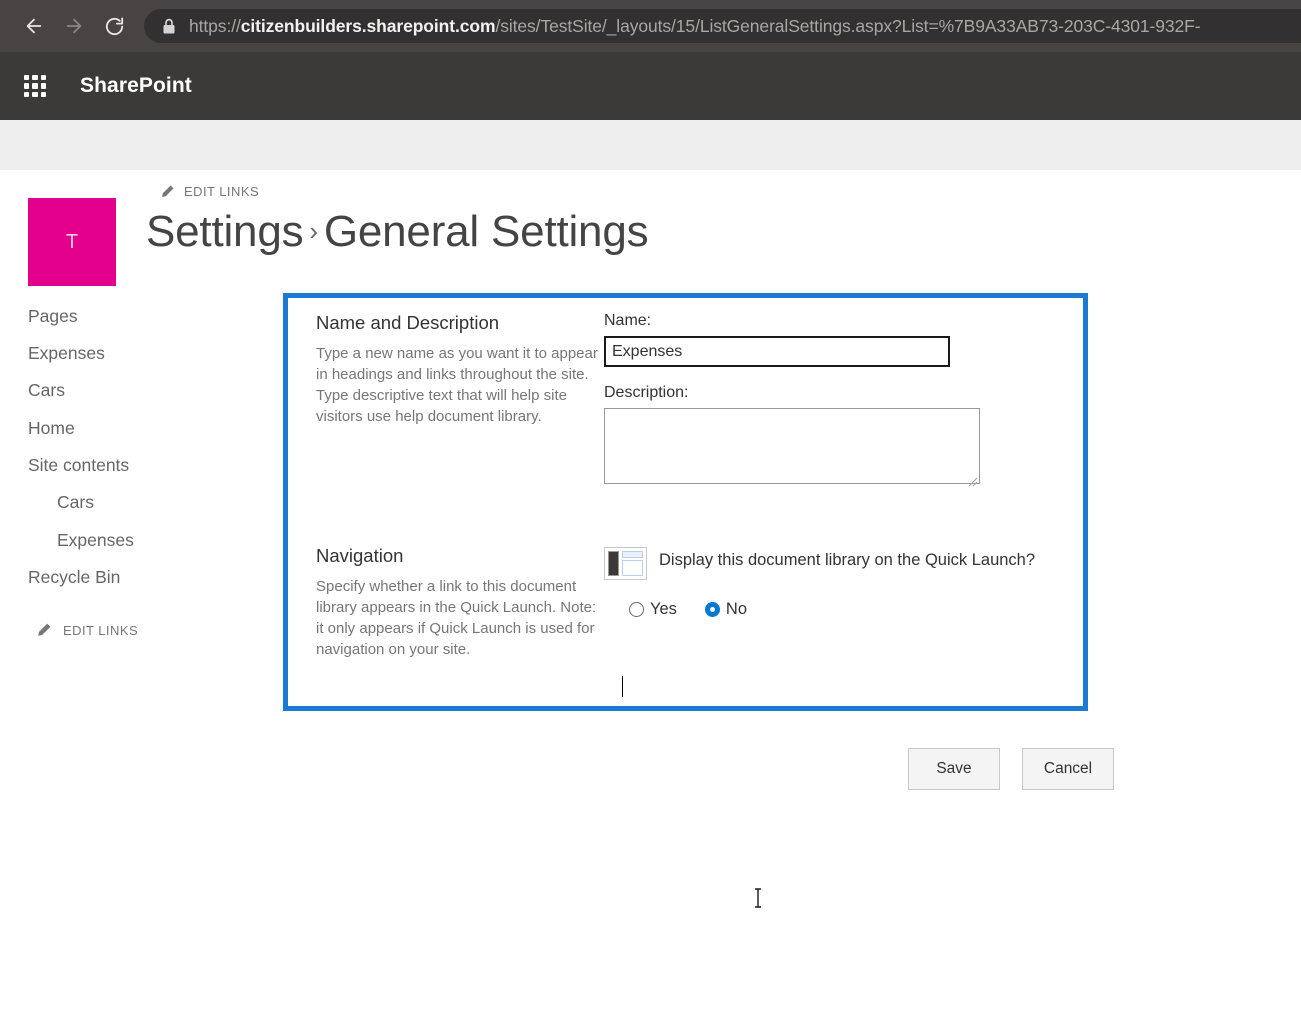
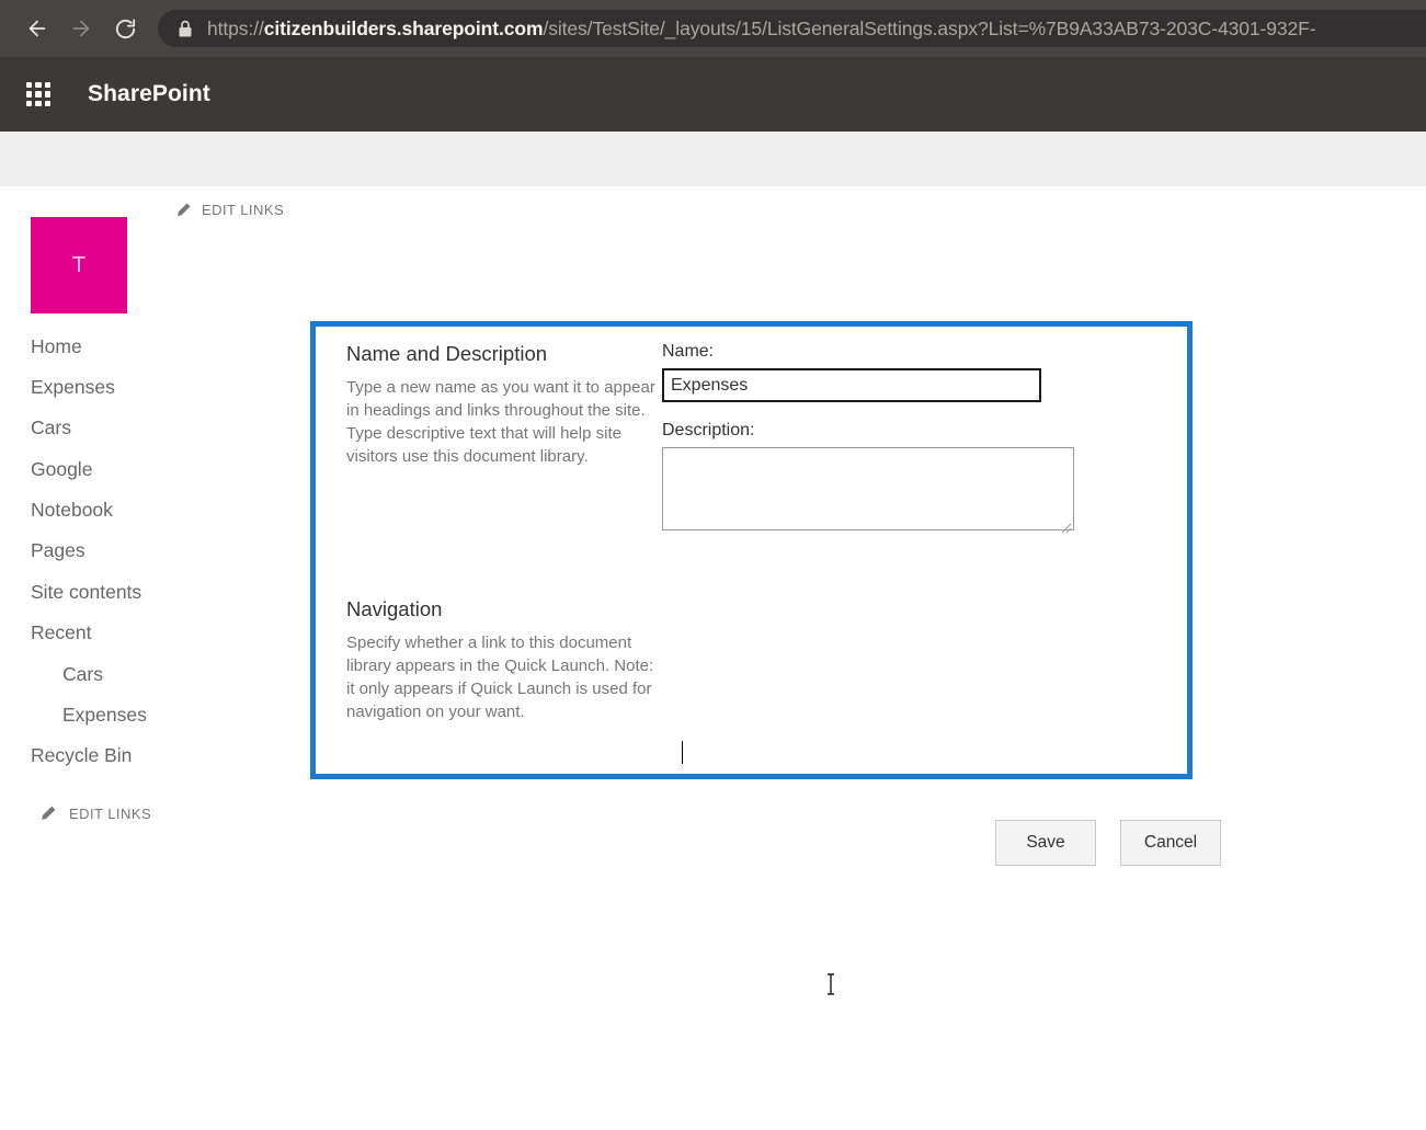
  https://citizenbuilders.sharepoint.com/sites/TestSite/_layouts/15/ListGeneralSettings.aspx?List=%7B9A33AB73-203C-4301-932F-
  SharePoint
  T
  EDIT LINKS
- Settings › General Settings
- Pages
+ Home
  Expenses
  Cars
+ Google
+ Notebook
- Home
+ Pages
  Site contents
+ Recent
  Cars
  Expenses
  Recycle Bin
  EDIT LINKS
  Name and Description
- Type a new name as you want it to appear in headings and links throughout the site. Type descriptive text that will help site visitors use help document library.
+ Type a new name as you want it to appear in headings and links throughout the site. Type descriptive text that will help site visitors use this document library.
  Name:
  Expenses
  Description:
  Navigation
- Specify whether a link to this document library appears in the Quick Launch. Note: it only appears if Quick Launch is used for navigation on your site.
+ Specify whether a link to this document library appears in the Quick Launch. Note: it only appears if Quick Launch is used for navigation on your want.
- Display this document library on the Quick Launch?
- Yes
- No
  Save
  Cancel
